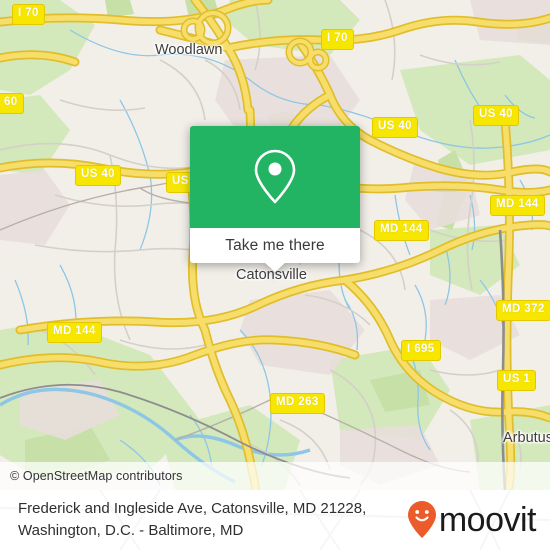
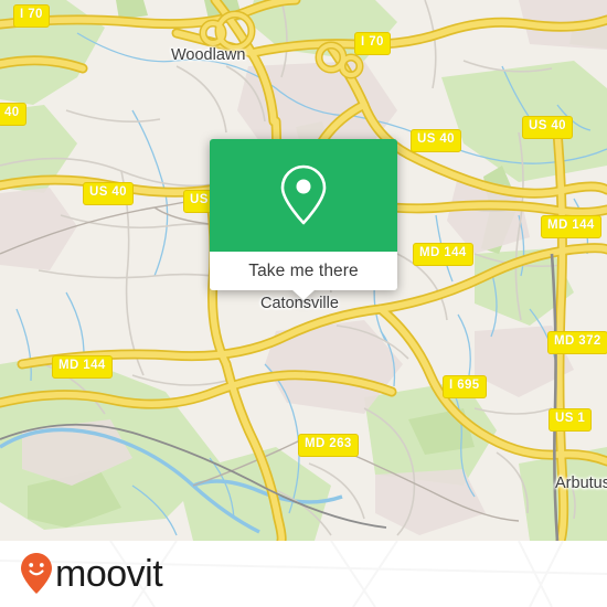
  Woodlawn
  Catonsville
  Arbutus
  I 70
  I 70
- 60
+ 40
  US 40
  US 40
  US 40
  MD 144
  MD 144
  MD 144
  MD 372
  I 695
  US 1
  MD 263
  Take me there
- © OpenStreetMap contributors
- Frederick and Ingleside Ave, Catonsville, MD 21228,
- Washington, D.C. - Baltimore, MD
  moovit
